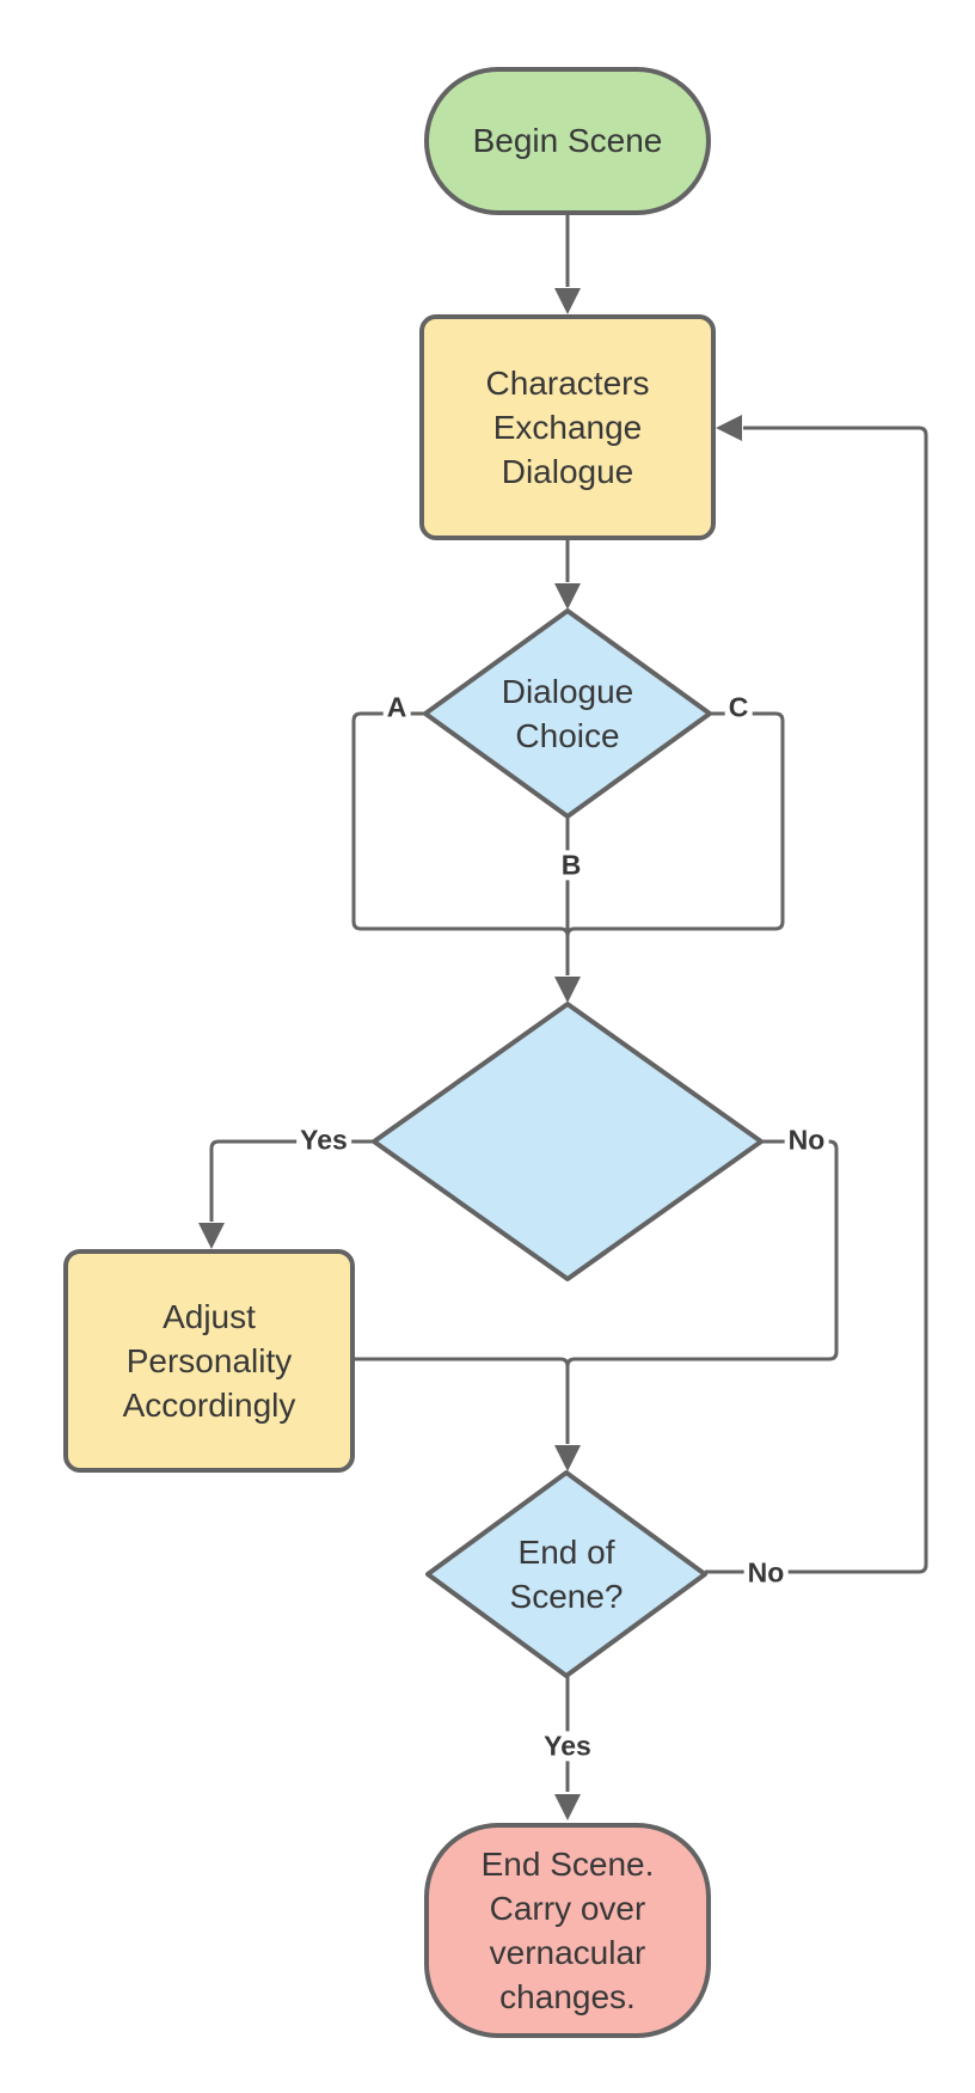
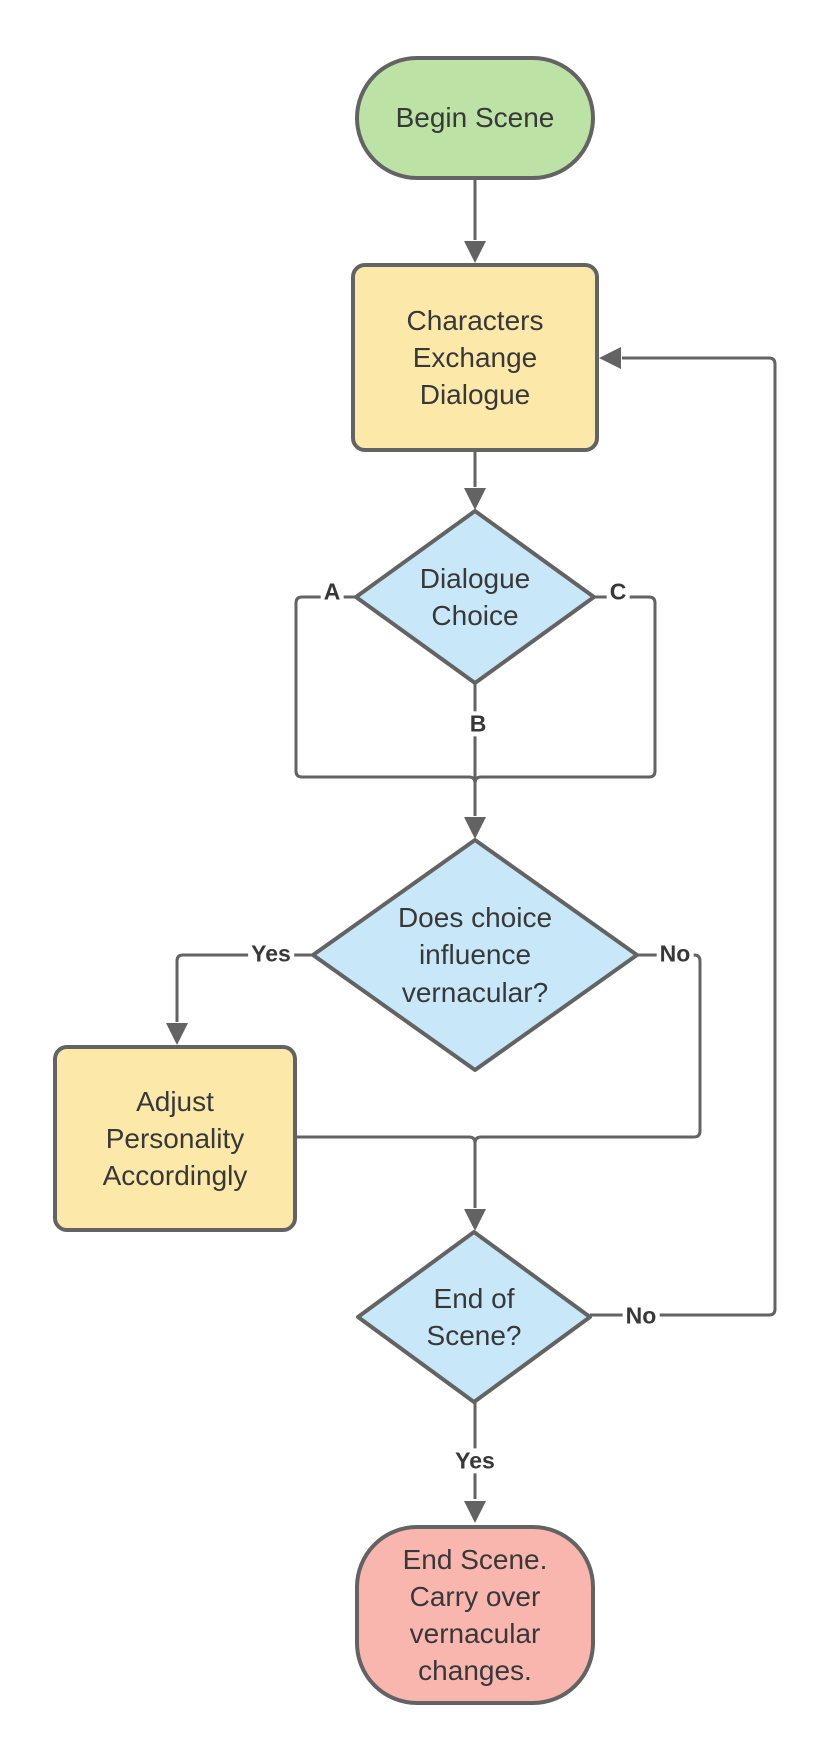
  Begin Scene
  Characters
  Exchange
  Dialogue
  Dialogue
  Choice
+ Does choice
+ influence
+ vernacular?
  Adjust
  Personality
  Accordingly
  End of
  Scene?
  End Scene.
  Carry over
  vernacular
  changes.
  A
  C
  B
  Yes
  No
  No
  Yes
